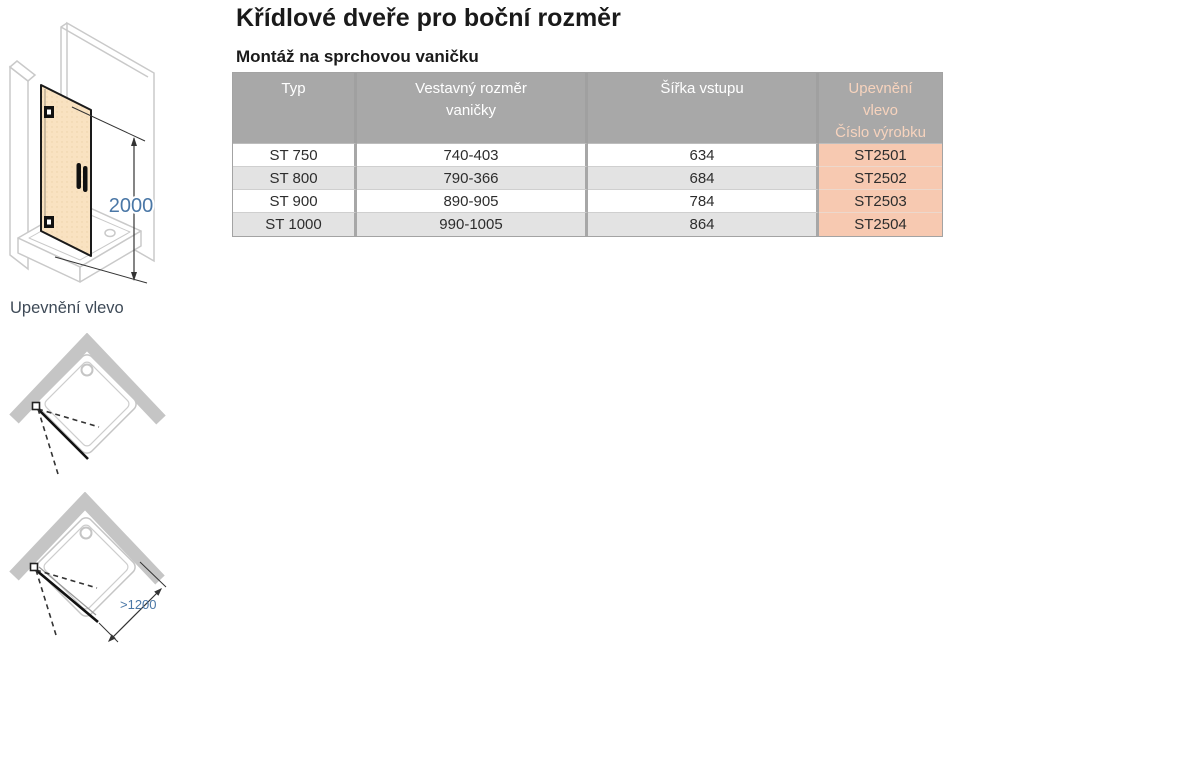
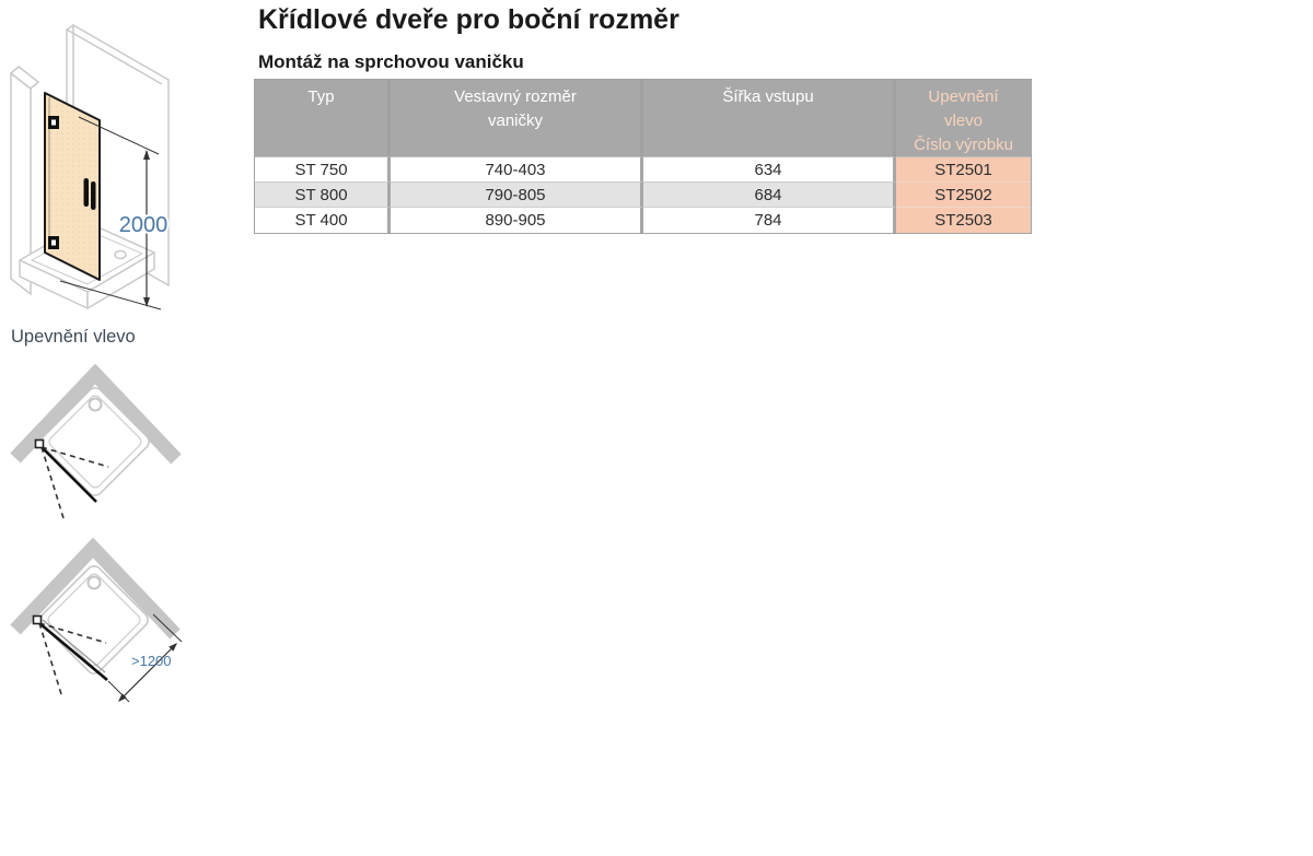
  2000
  Upevnění vlevo
  >1200
  Křídlové dveře pro boční rozměr
  Montáž na sprchovou vaničku
  Typ	Vestavný rozměr vaničky	Šířka vstupu	Upevnění vlevo Číslo výrobku
  ST 750	740-403	634	ST2501
- ST 800	790-366	684	ST2502
+ ST 800	790-805	684	ST2502
- ST 900	890-905	784	ST2503
+ ST 400	890-905	784	ST2503
- ST 1000	990-1005	864	ST2504
